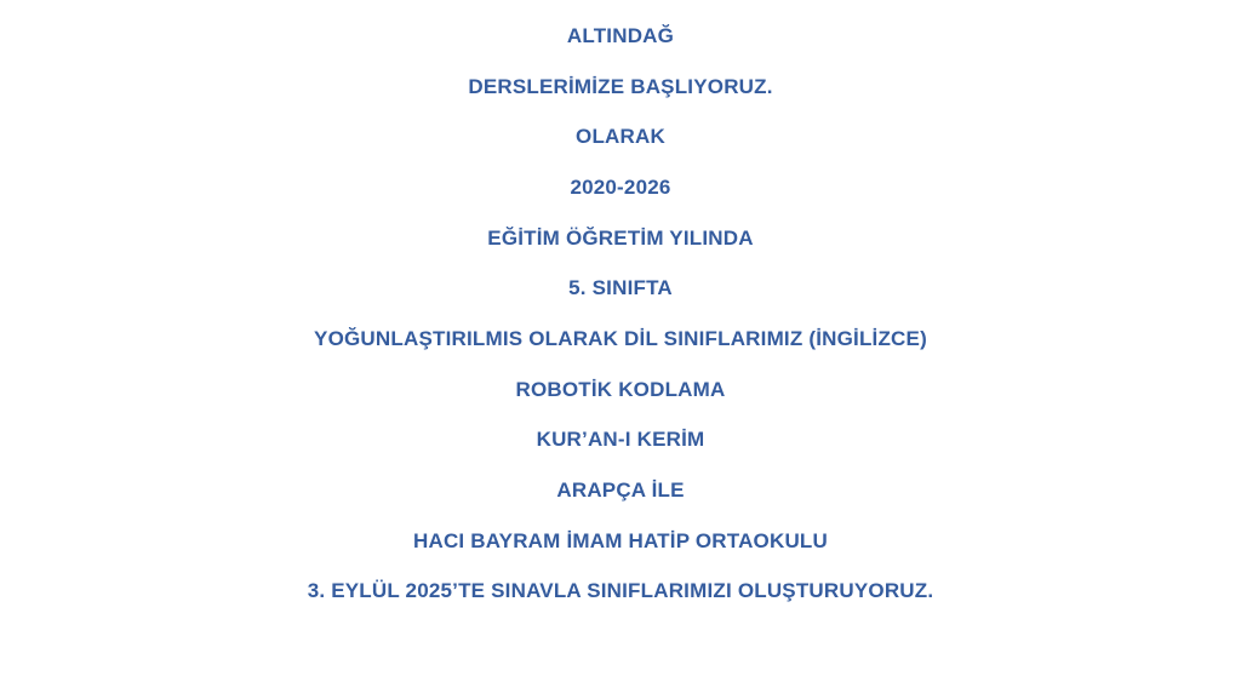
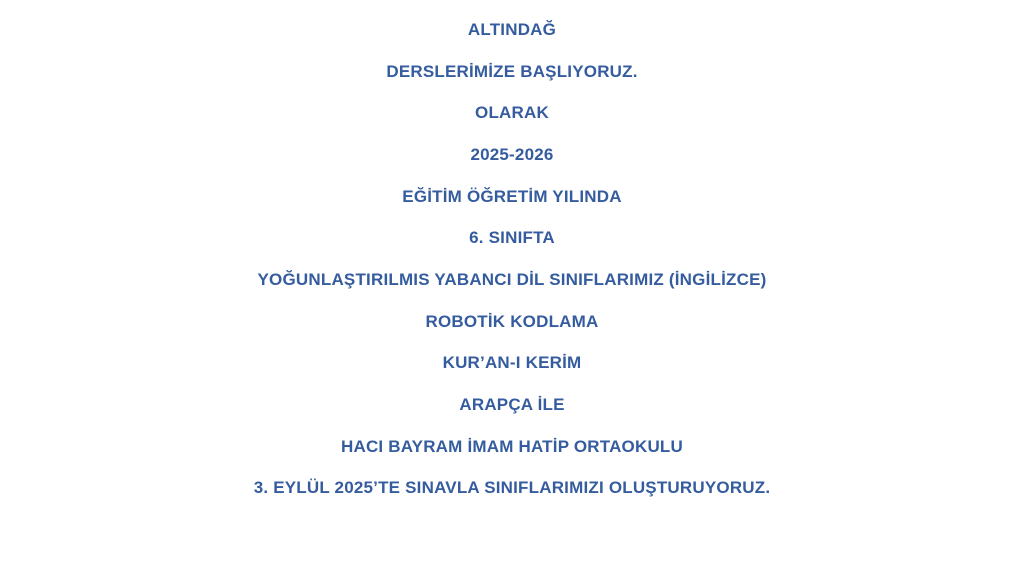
  ALTINDAĞ
  DERSLERİMİZE BAŞLIYORUZ.
  OLARAK
- 2020-2026
+ 2025-2026
  EĞİTİM ÖĞRETİM YILINDA
- 5. SINIFTA
+ 6. SINIFTA
- YOĞUNLAŞTIRILMIS OLARAK DİL SINIFLARIMIZ (İNGİLİZCE)
+ YOĞUNLAŞTIRILMIS YABANCI DİL SINIFLARIMIZ (İNGİLİZCE)
  ROBOTİK KODLAMA
  KUR’AN-I KERİM
  ARAPÇA İLE
  HACI BAYRAM İMAM HATİP ORTAOKULU
  3. EYLÜL 2025’TE SINAVLA SINIFLARIMIZI OLUŞTURUYORUZ.
